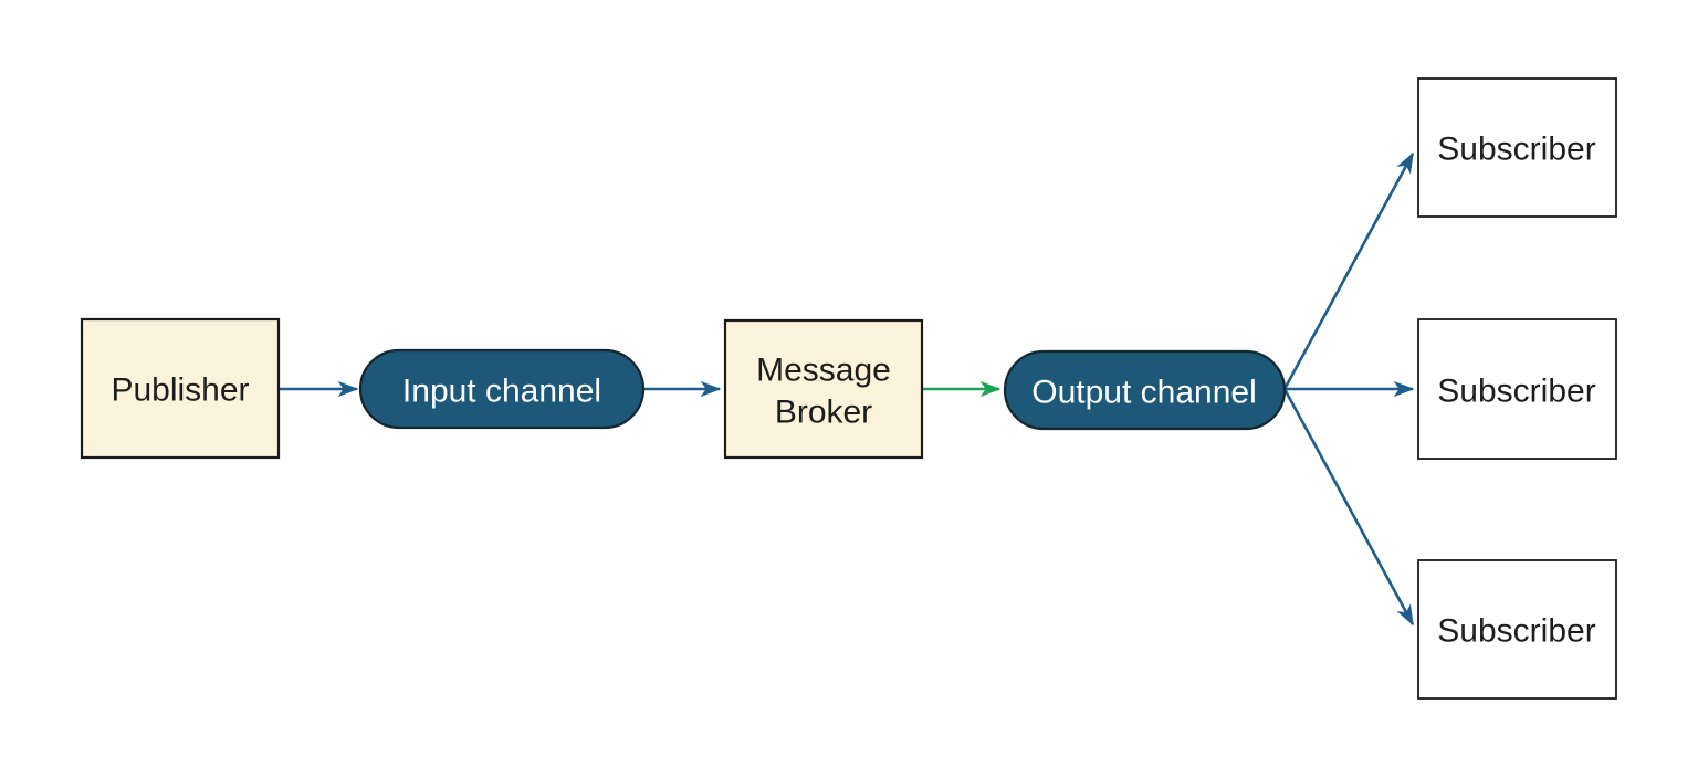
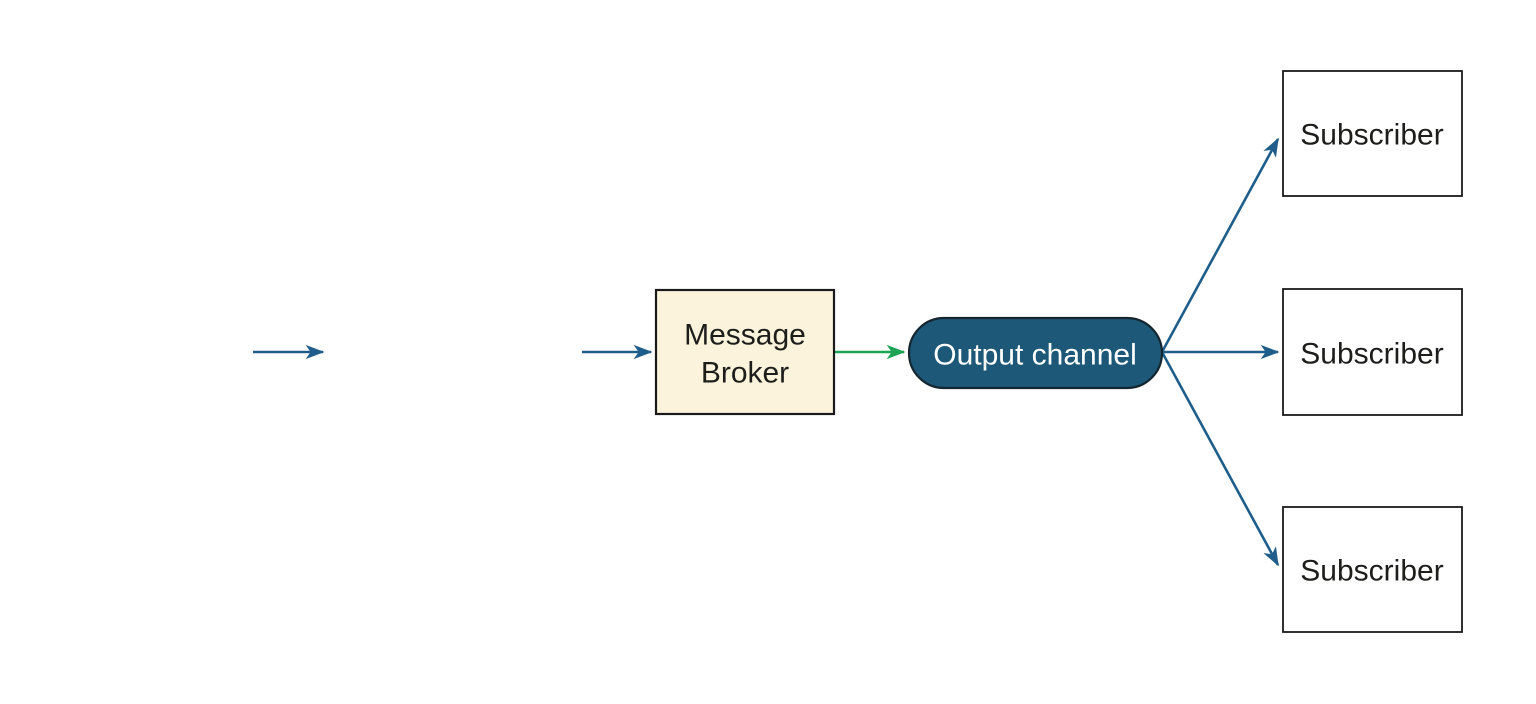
- Publisher
- Input channel
  Message
  Broker
  Output channel
  Subscriber
  Subscriber
  Subscriber
